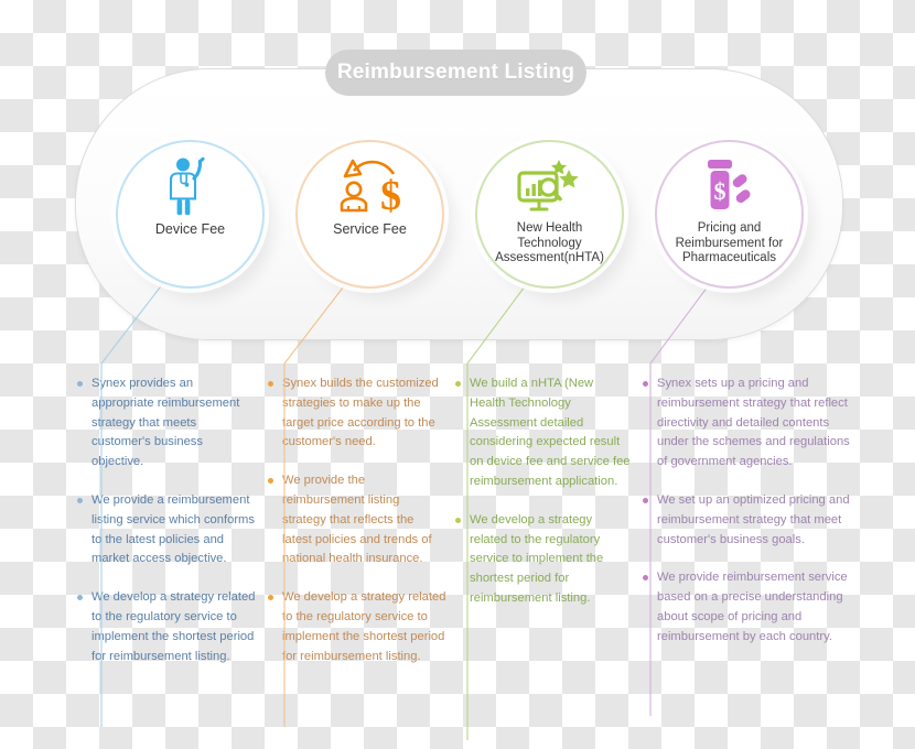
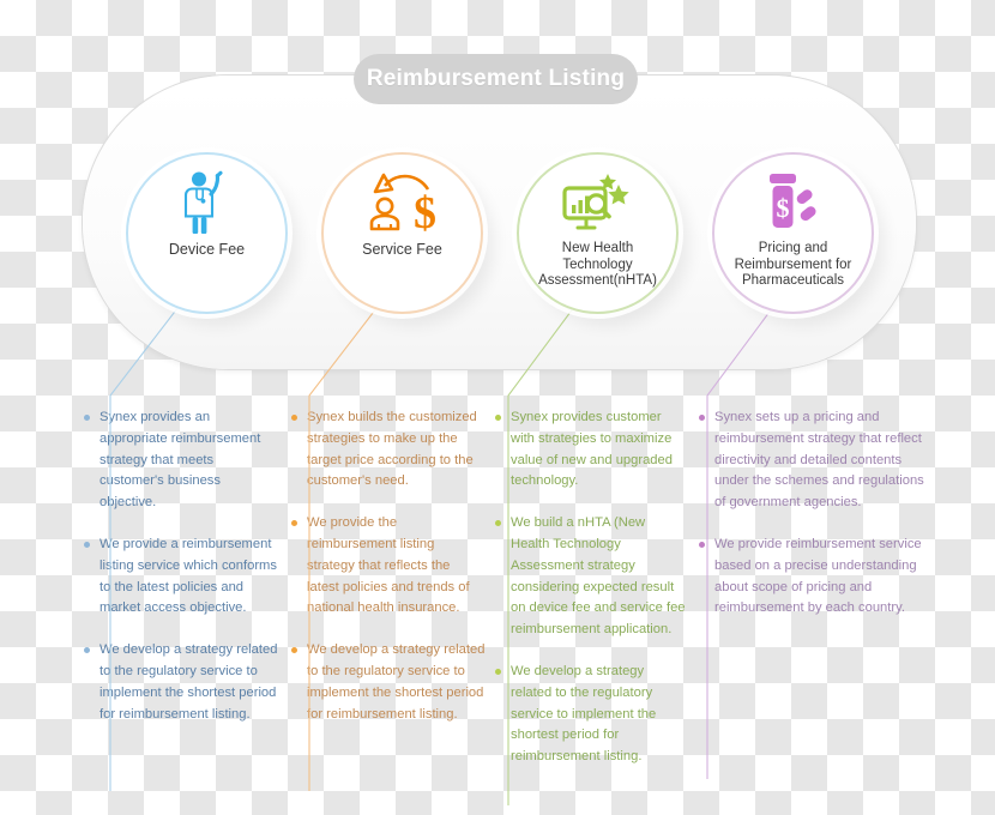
  Reimbursement Listing
  Device Fee
  $
  Service Fee
  New Health
  Technology
  Assessment(nHTA)
  $
  Pricing and
  Reimbursement for
  Pharmaceuticals
  Synex provides an apropriate reimbursement strategy that meets cstomer's business ojective.
  We provide a reimbursement listing service which conforms to the latest policies and market access objective.
  We develop a strategy related to the regulatory service to implement the shortest period for reimbursement listing.
  Synex builds the customized strategies to make up the arget price according to the customer's need.
  We provide the eimbursement listing strategy that reflects the latest policies and trends of national health insurance.
  We develop a strategy related o the regulatory service to implement the shortest period or reimbursement listing.
+ Synex provides customer with strategies to maximize value of new and upgraded technology.
- We build a nHTA (New Health Technology Assessment detailed considering expected result on device fee and service fee reimbursement application.
+ We build a nHTA (New Health Technology Assessment strategy considering expected result on device fee and service fee reimbursement application.
  We develop a strategy related to the regulatory service to implement the shortest period for reimbursement listing.
  Synex sets up a pricing and reimbursement strategy that reflect directivity and detailed contents under the schemes and regulations of government agencies.
- We set up an optimized pricing and reimbursement strategy that meet customer's business goals.
  We provide reimbursement service based on a precise understanding about scope of pricing and reimbursement by each country.
